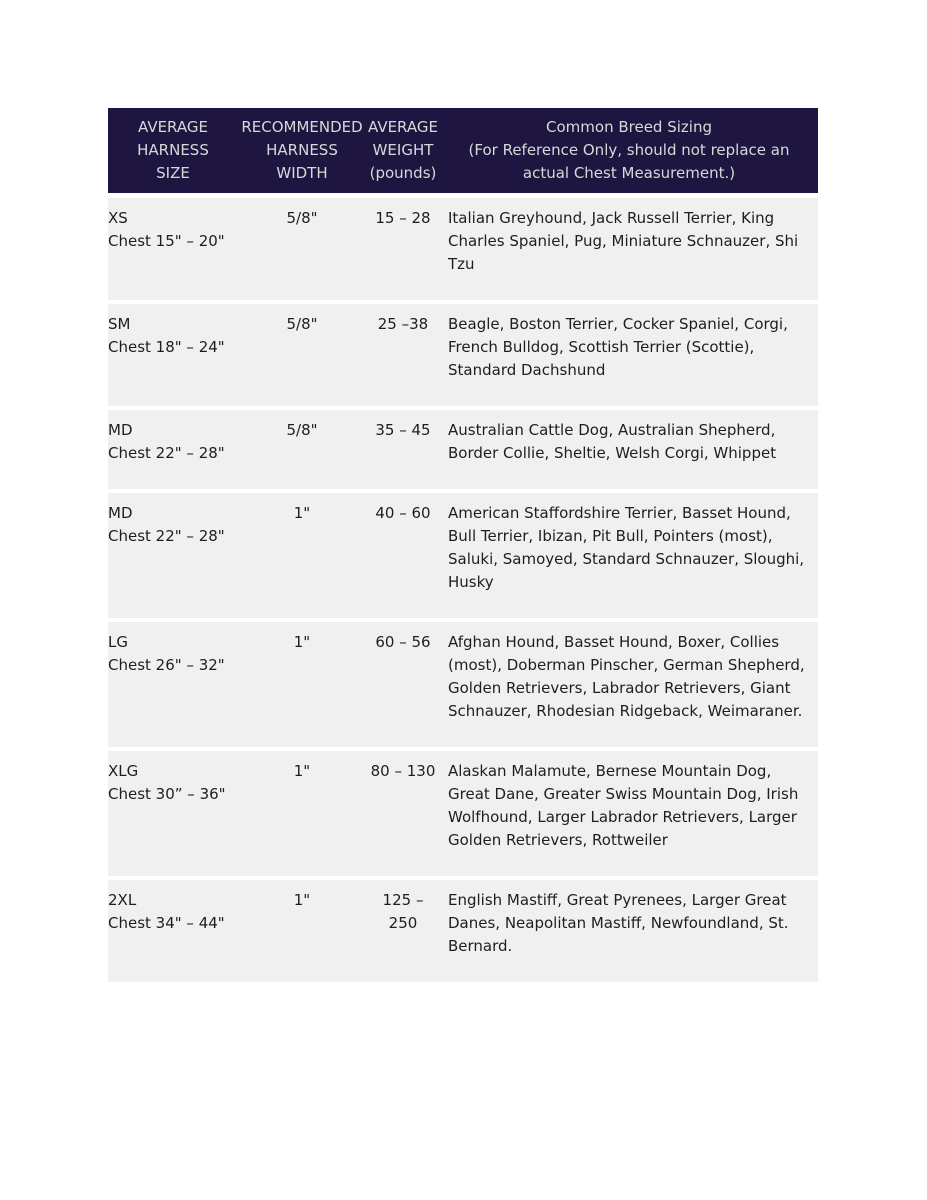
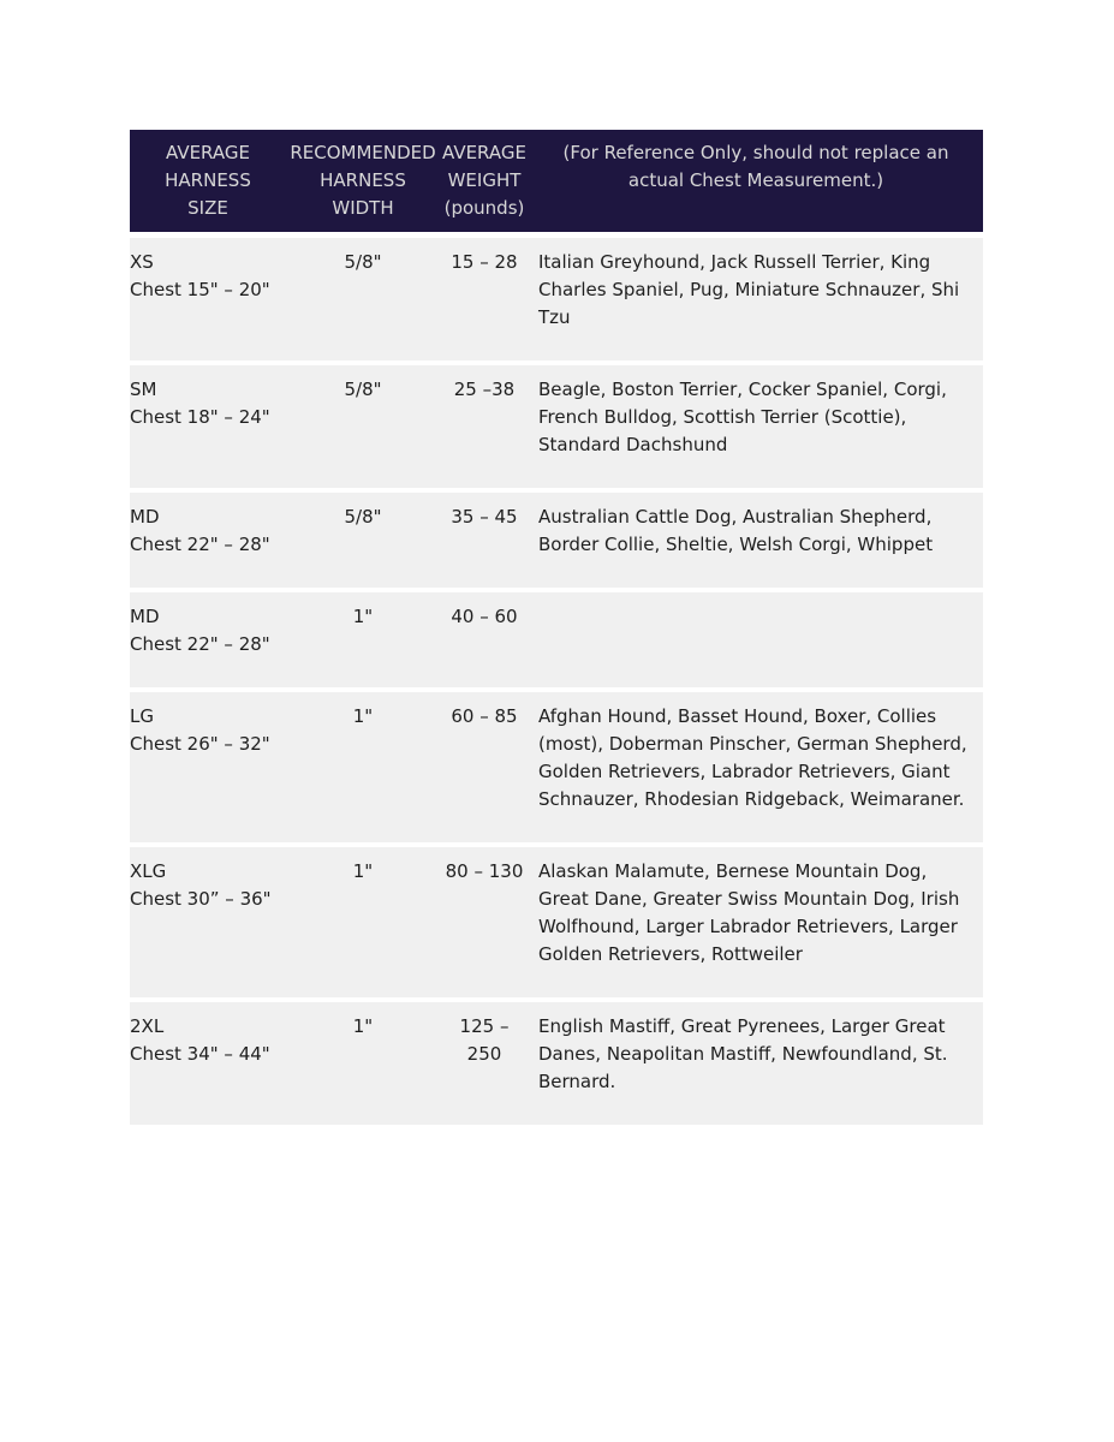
  AVERAGE
  HARNESS
  SIZE
  RECOMMENDED
  HARNESS
  WIDTH
  AVERAGE
  WEIGHT
  (pounds)
- Common Breed Sizing
  (For Reference Only, should not replace an
  actual Chest Measurement.)
  XS
  Chest 15" – 20"
  5/8"
  15 – 28
  Italian Greyhound, Jack Russell Terrier, King Charles Spaniel, Pug, Miniature Schnauzer, Shi Tzu
  SM
  Chest 18" – 24"
  5/8"
  25 –38
  Beagle, Boston Terrier, Cocker Spaniel, Corgi, French Bulldog, Scottish Terrier (Scottie), Standard Dachshund
  MD
  Chest 22" – 28"
  5/8"
  35 – 45
  Australian Cattle Dog, Australian Shepherd, Border Collie, Sheltie, Welsh Corgi, Whippet
  MD
  Chest 22" – 28"
  1"
  40 – 60
- American Staffordshire Terrier, Basset Hound, Bull Terrier, Ibizan, Pit Bull, Pointers (most), Saluki, Samoyed, Standard Schnauzer, Sloughi, Husky
  LG
  Chest 26" – 32"
  1"
- 60 – 56
+ 60 – 85
  Afghan Hound, Basset Hound, Boxer, Collies (most), Doberman Pinscher, German Shepherd, Golden Retrievers, Labrador Retrievers, Giant Schnauzer, Rhodesian Ridgeback, Weimaraner.
  XLG
  Chest 30” – 36"
  1"
  80 – 130
  Alaskan Malamute, Bernese Mountain Dog, Great Dane, Greater Swiss Mountain Dog, Irish Wolfhound, Larger Labrador Retrievers, Larger Golden Retrievers, Rottweiler
  2XL
  Chest 34" – 44"
  1"
  125 – 250
  English Mastiff, Great Pyrenees, Larger Great Danes, Neapolitan Mastiff, Newfoundland, St. Bernard.
